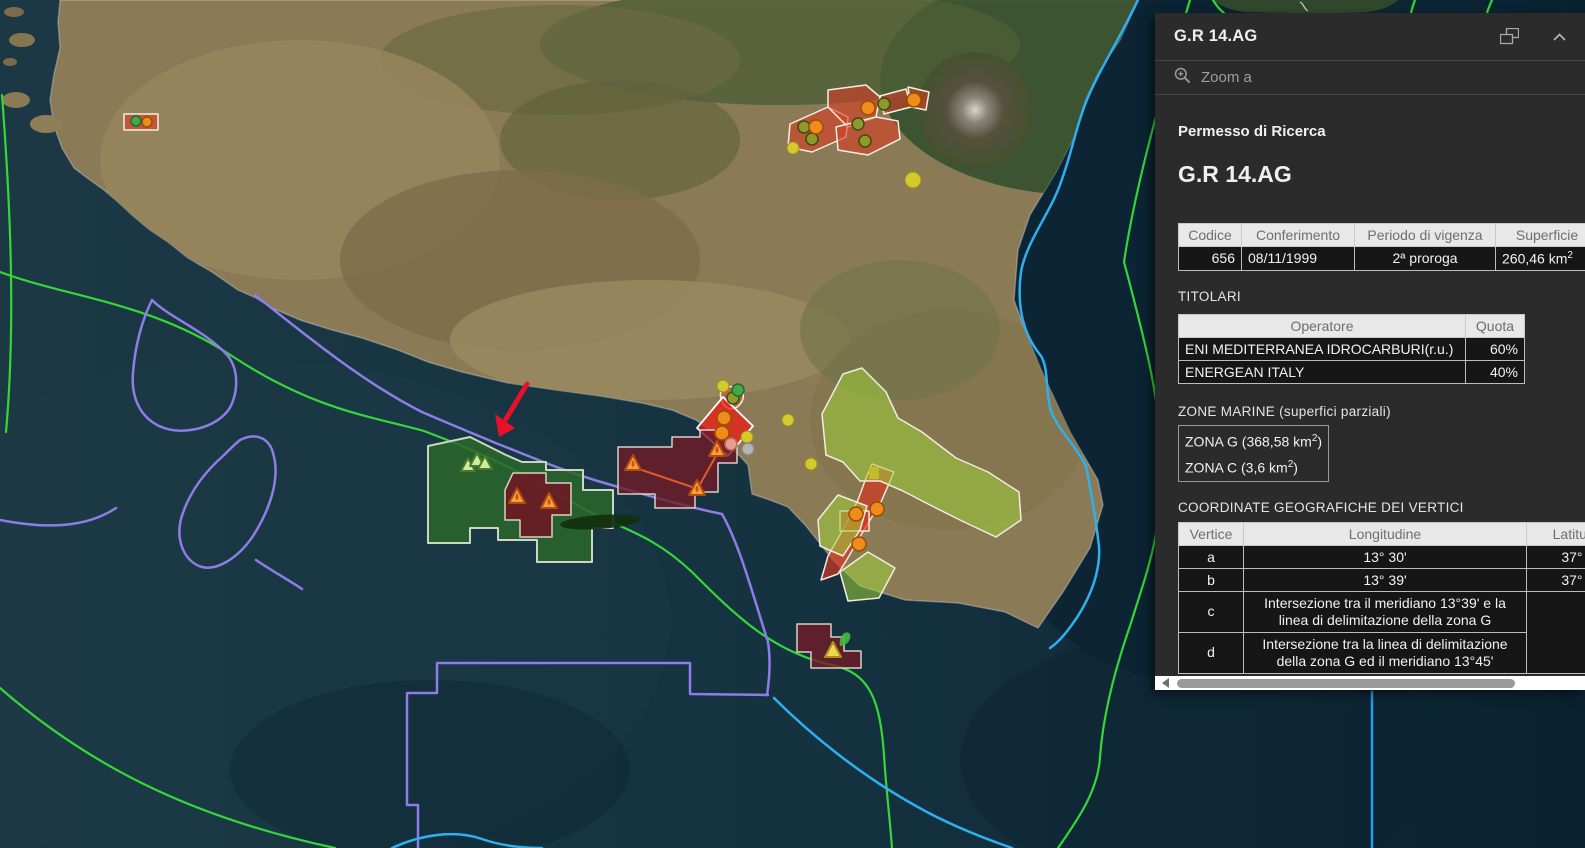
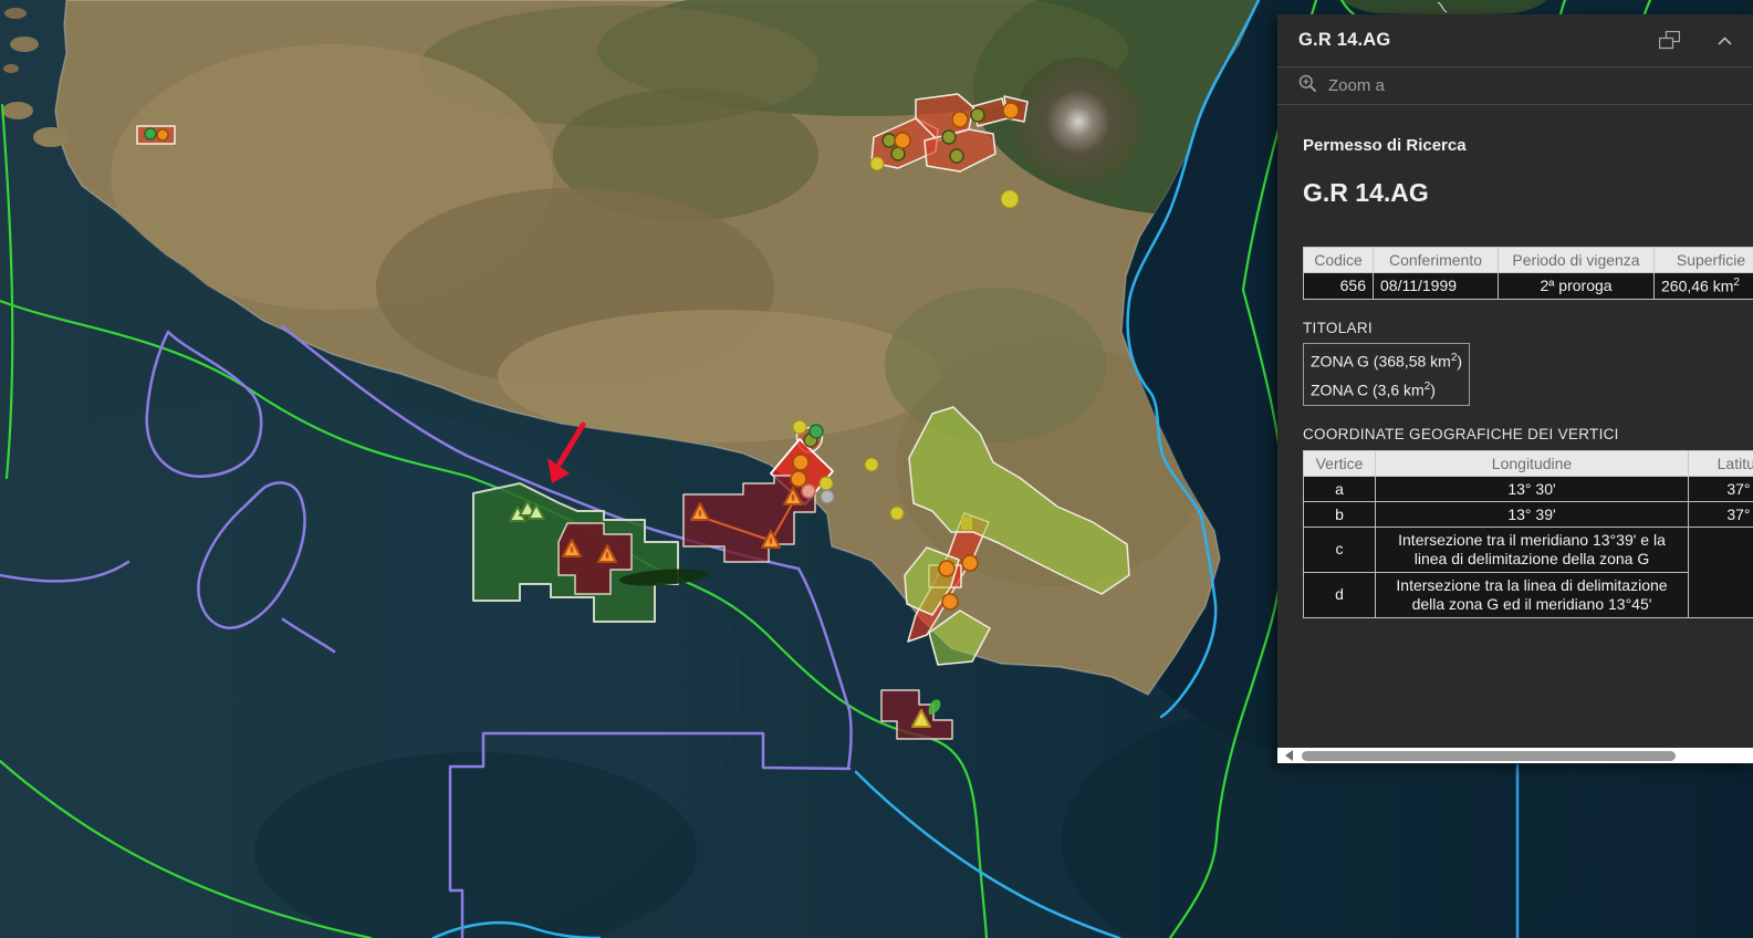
  G.R 14.AG
  Zoom a
  Permesso di Ricerca
  G.R 14.AG
  Codice	Conferimento	Periodo di vigenza	Superficie
  656	08/11/1999	2ª proroga	260,46 km2
  TITOLARI
- Operatore	Quota
- ENI MEDITERRANEA IDROCARBURI(r.u.)	60%
- ENERGEAN ITALY	40%
- ZONE MARINE (superfici parziali)
  ZONA G (368,58 km2)
  ZONA C (3,6 km2)
  COORDINATE GEOGRAFICHE DEI VERTICI
  Vertice	Longitudine	Latitu
  a	13° 30'	37°
  b	13° 39'	37°
  c	Intersezione tra il meridiano 13°39' e la linea di delimitazione della zona G
  d	Intersezione tra la linea di delimitazione della zona G ed il meridiano 13°45'
